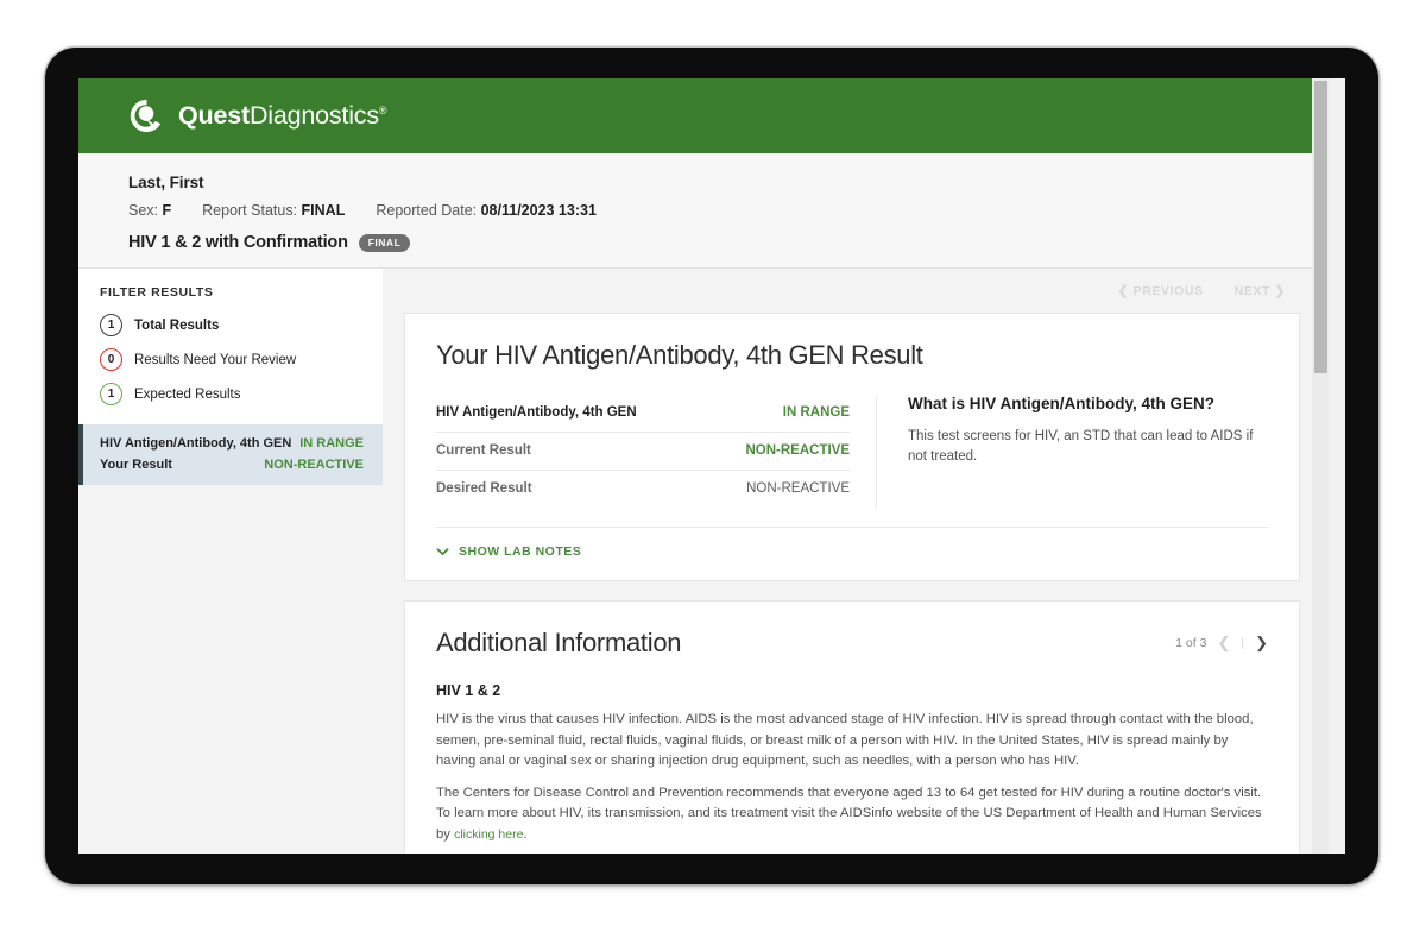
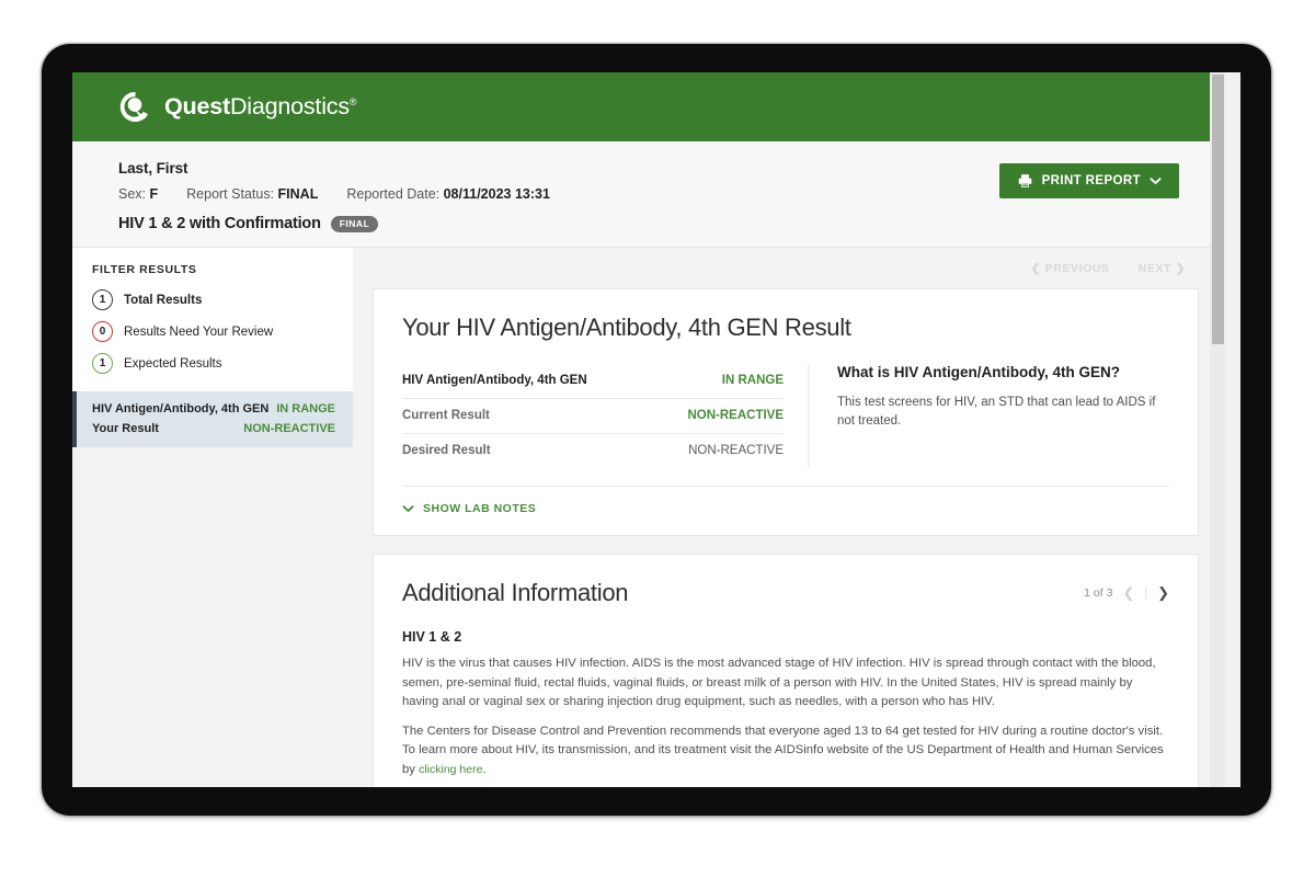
  QuestDiagnostics®
  Last, First
  Sex: F
  Report Status: FINAL
  Reported Date: 08/11/2023 13:31
  HIV 1 & 2 with Confirmation
  FINAL
+ PRINT REPORT
  FILTER RESULTS
  1
  Total Results
  0
  Results Need Your Review
  1
  Expected Results
  HIV Antigen/Antibody, 4th GEN
  IN RANGE
  Your Result
  NON-REACTIVE
  ❮ PREVIOUS
  NEXT ❯
  Your HIV Antigen/Antibody, 4th GEN Result
  HIV Antigen/Antibody, 4th GEN
  IN RANGE
  Current Result
  NON-REACTIVE
  Desired Result
  NON-REACTIVE
  What is HIV Antigen/Antibody, 4th GEN?
  This test screens for HIV, an STD that can lead to AIDS if not treated.
  SHOW LAB NOTES
  Additional Information
  1 of 3
  ❮
  |
  ❯
  HIV 1 & 2
  HIV is the virus that causes HIV infection. AIDS is the most advanced stage of HIV infection. HIV is spread through contact with the blood, semen, pre-seminal fluid, rectal fluids, vaginal fluids, or breast milk of a person with HIV. In the United States, HIV is spread mainly by having anal or vaginal sex or sharing injection drug equipment, such as needles, with a person who has HIV.
  The Centers for Disease Control and Prevention recommends that everyone aged 13 to 64 get tested for HIV during a routine doctor's visit. To learn more about HIV, its transmission, and its treatment visit the AIDSinfo website of the US Department of Health and Human Services by clicking here.
